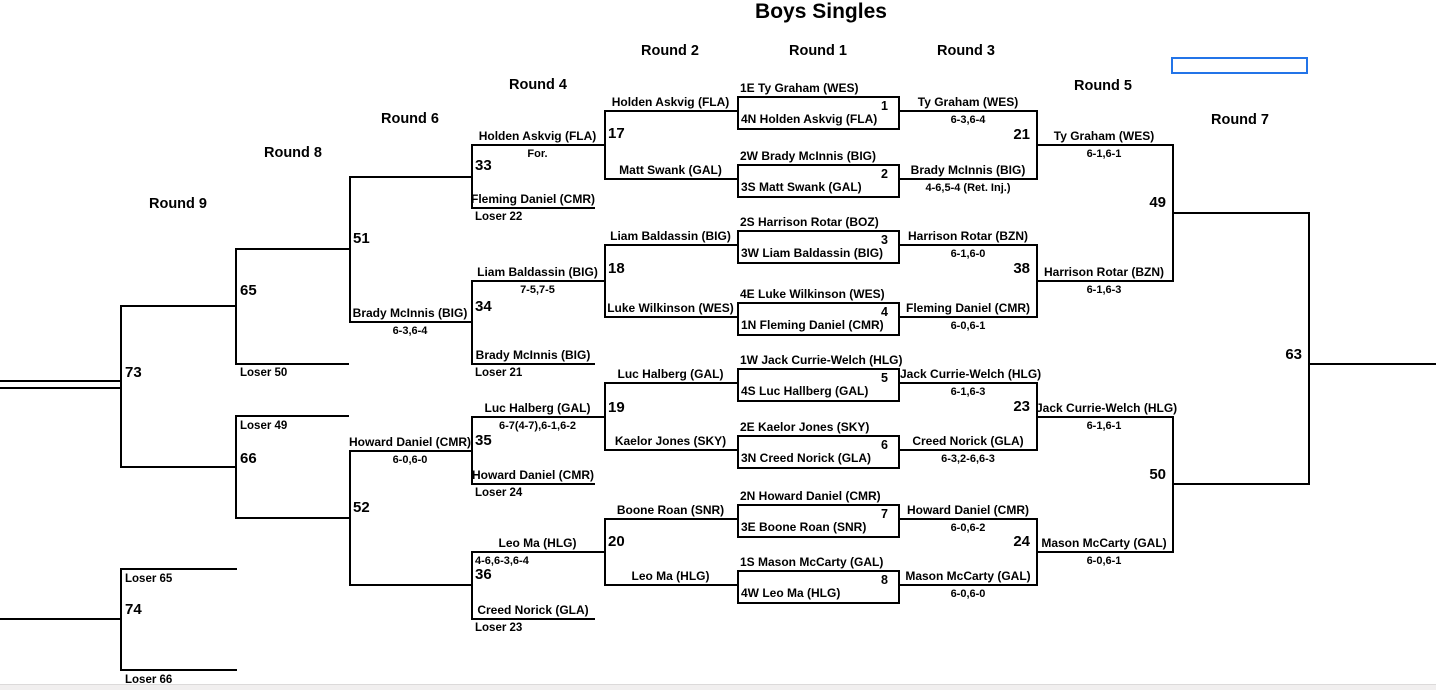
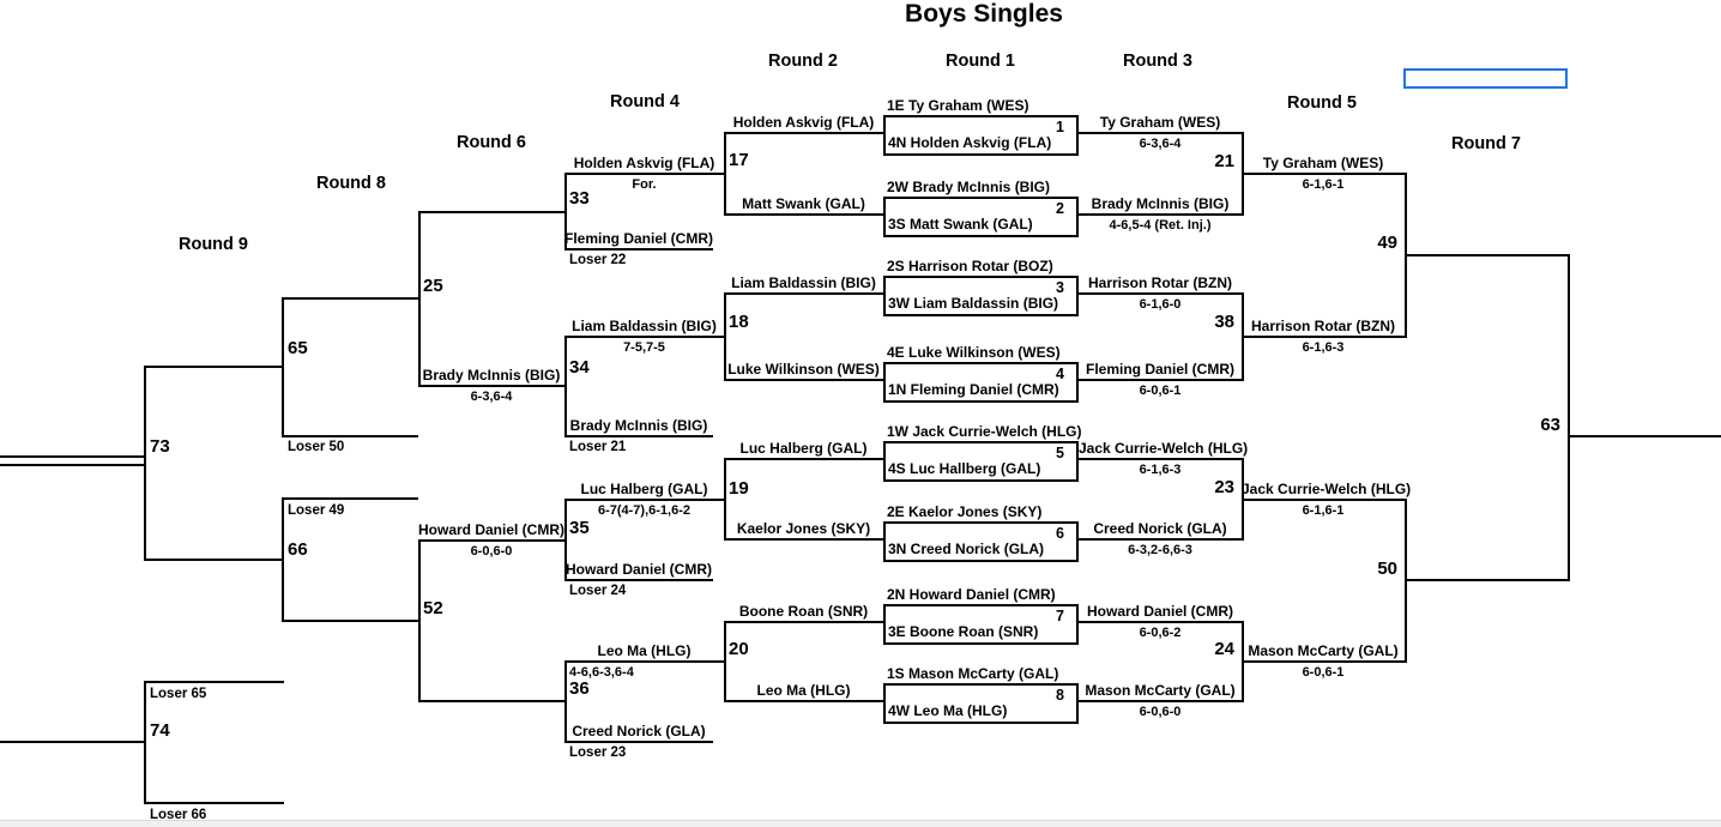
  Boys Singles
  Round 9
  Round 8
  Round 6
  Round 4
  Round 2
  Round 1
  Round 3
  Round 5
  Round 7
  1E Ty Graham (WES)
  4N Holden Askvig (FLA)
  1
  2W Brady McInnis (BIG)
  3S Matt Swank (GAL)
  2
  2S Harrison Rotar (BOZ)
  3W Liam Baldassin (BIG)
  3
  4E Luke Wilkinson (WES)
  1N Fleming Daniel (CMR)
  4
  1W Jack Currie-Welch (HLG)
  4S Luc Hallberg (GAL)
  5
  2E Kaelor Jones (SKY)
  3N Creed Norick (GLA)
  6
  2N Howard Daniel (CMR)
  3E Boone Roan (SNR)
  7
  1S Mason McCarty (GAL)
  4W Leo Ma (HLG)
  8
  Holden Askvig (FLA)
  Matt Swank (GAL)
  17
  Liam Baldassin (BIG)
  Luke Wilkinson (WES)
  18
  Luc Halberg (GAL)
  Kaelor Jones (SKY)
  19
  Boone Roan (SNR)
  Leo Ma (HLG)
  20
  Ty Graham (WES)
  6-3,6-4
  Brady McInnis (BIG)
  4-6,5-4 (Ret. Inj.)
  21
  Harrison Rotar (BZN)
  6-1,6-0
  Fleming Daniel (CMR)
  6-0,6-1
  38
  Jack Currie-Welch (HLG)
  6-1,6-3
  Creed Norick (GLA)
  6-3,2-6,6-3
  23
  Howard Daniel (CMR)
  6-0,6-2
  Mason McCarty (GAL)
  6-0,6-0
  24
  Holden Askvig (FLA)
  For.
  Fleming Daniel (CMR)
  Loser 22
  33
  Liam Baldassin (BIG)
  7-5,7-5
  Brady McInnis (BIG)
  Loser 21
  34
  Luc Halberg (GAL)
  6-7(4-7),6-1,6-2
  Howard Daniel (CMR)
  Loser 24
  35
  Leo Ma (HLG)
  4-6,6-3,6-4
  Creed Norick (GLA)
  Loser 23
  36
  Brady McInnis (BIG)
  6-3,6-4
- 51
+ 25
  Howard Daniel (CMR)
  6-0,6-0
  52
  Ty Graham (WES)
  6-1,6-1
  Harrison Rotar (BZN)
  6-1,6-3
  49
  Jack Currie-Welch (HLG)
  6-1,6-1
  Mason McCarty (GAL)
  6-0,6-1
  50
  63
  Loser 50
  65
  Loser 49
  66
  73
  Loser 65
  Loser 66
  74
